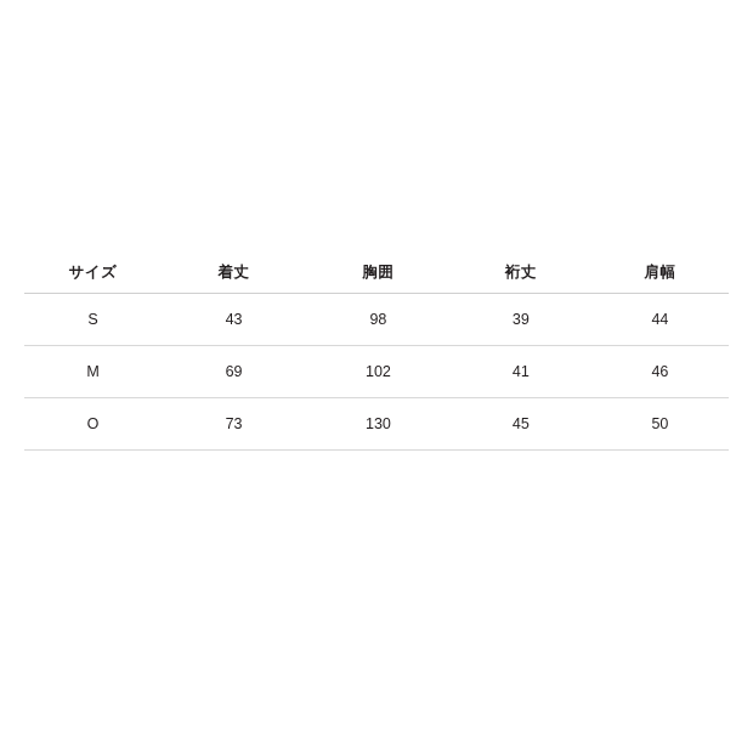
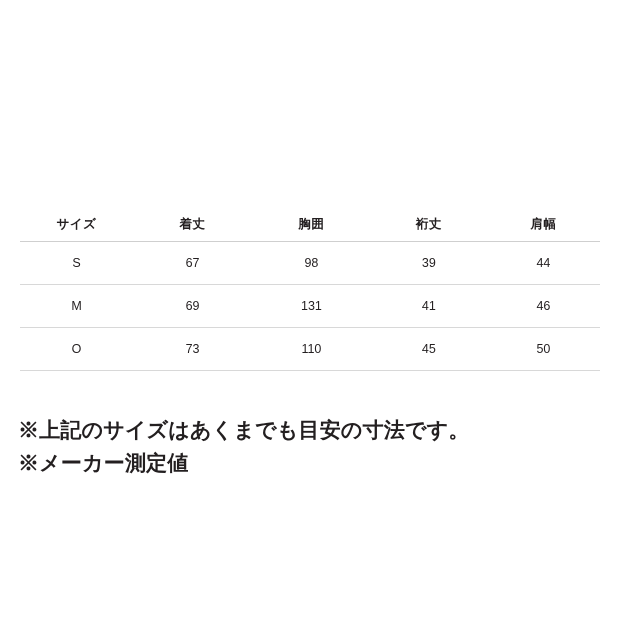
  サイズ	着丈	胸囲	裄丈	肩幅
- S	43	98	39	44
+ S	67	98	39	44
- M	69	102	41	46
+ M	69	131	41	46
- O	73	130	45	50
+ O	73	110	45	50
+ ※上記のサイズはあくまでも目安の寸法です。
+ ※メーカー測定値
